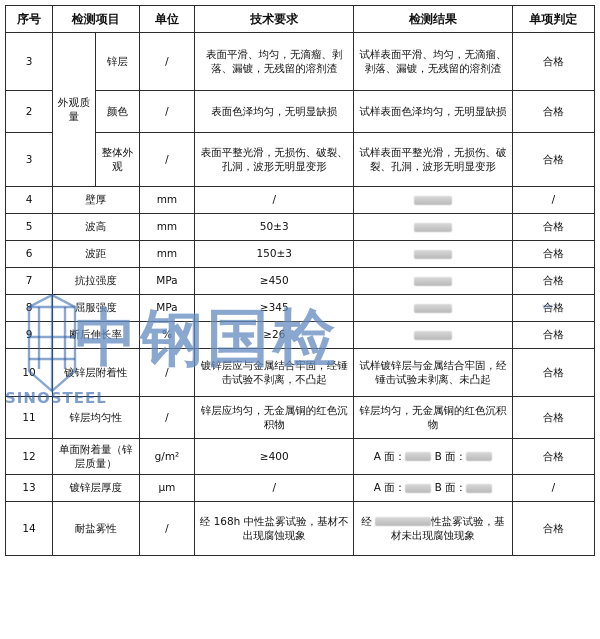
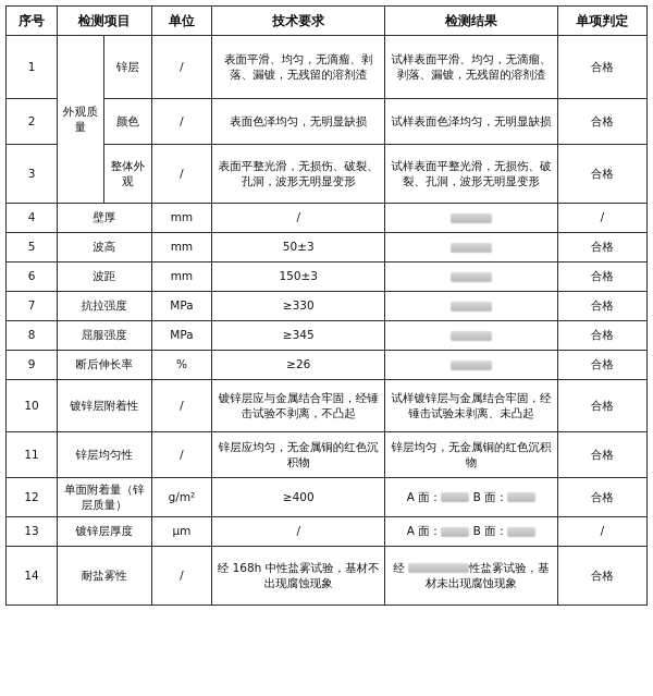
  序号	检测项目	单位	技术要求	检测结果	单项判定
- 3	外观质量	锌层	/	表面平滑、均匀，无滴瘤、剥落、漏镀，无残留的溶剂渣	试样表面平滑、均匀，无滴瘤、剥落、漏镀，无残留的溶剂渣	合格
+ 1	外观质量	锌层	/	表面平滑、均匀，无滴瘤、剥落、漏镀，无残留的溶剂渣	试样表面平滑、均匀，无滴瘤、剥落、漏镀，无残留的溶剂渣	合格
  2	颜色	/	表面色泽均匀，无明显缺损	试样表面色泽均匀，无明显缺损	合格
  3	整体外观	/	表面平整光滑，无损伤、破裂、孔洞，波形无明显变形	试样表面平整光滑，无损伤、破裂、孔洞，波形无明显变形	合格
  4	壁厚	mm	/		/
  5	波高	mm	50±3		合格
  6	波距	mm	150±3		合格
- 7	抗拉强度	MPa	≥450		合格
+ 7	抗拉强度	MPa	≥330		合格
  8	屈服强度	MPa	≥345		合格
  9	断后伸长率	%	≥26		合格
  10	镀锌层附着性	/	镀锌层应与金属结合牢固，经锤击试验不剥离，不凸起	试样镀锌层与金属结合牢固，经锤击试验未剥离、未凸起	合格
  11	锌层均匀性	/	锌层应均匀，无金属铜的红色沉积物	锌层均匀，无金属铜的红色沉积物	合格
  12	单面附着量（锌层质量）	g/m²	≥400	A 面： B 面：	合格
  13	镀锌层厚度	μm	/	A 面： B 面：	/
  14	耐盐雾性	/	经 168h 中性盐雾试验，基材不出现腐蚀现象	经 性盐雾试验，基材未出现腐蚀现象	合格
- 中钢国检
- ™
- SINOSTEEL
